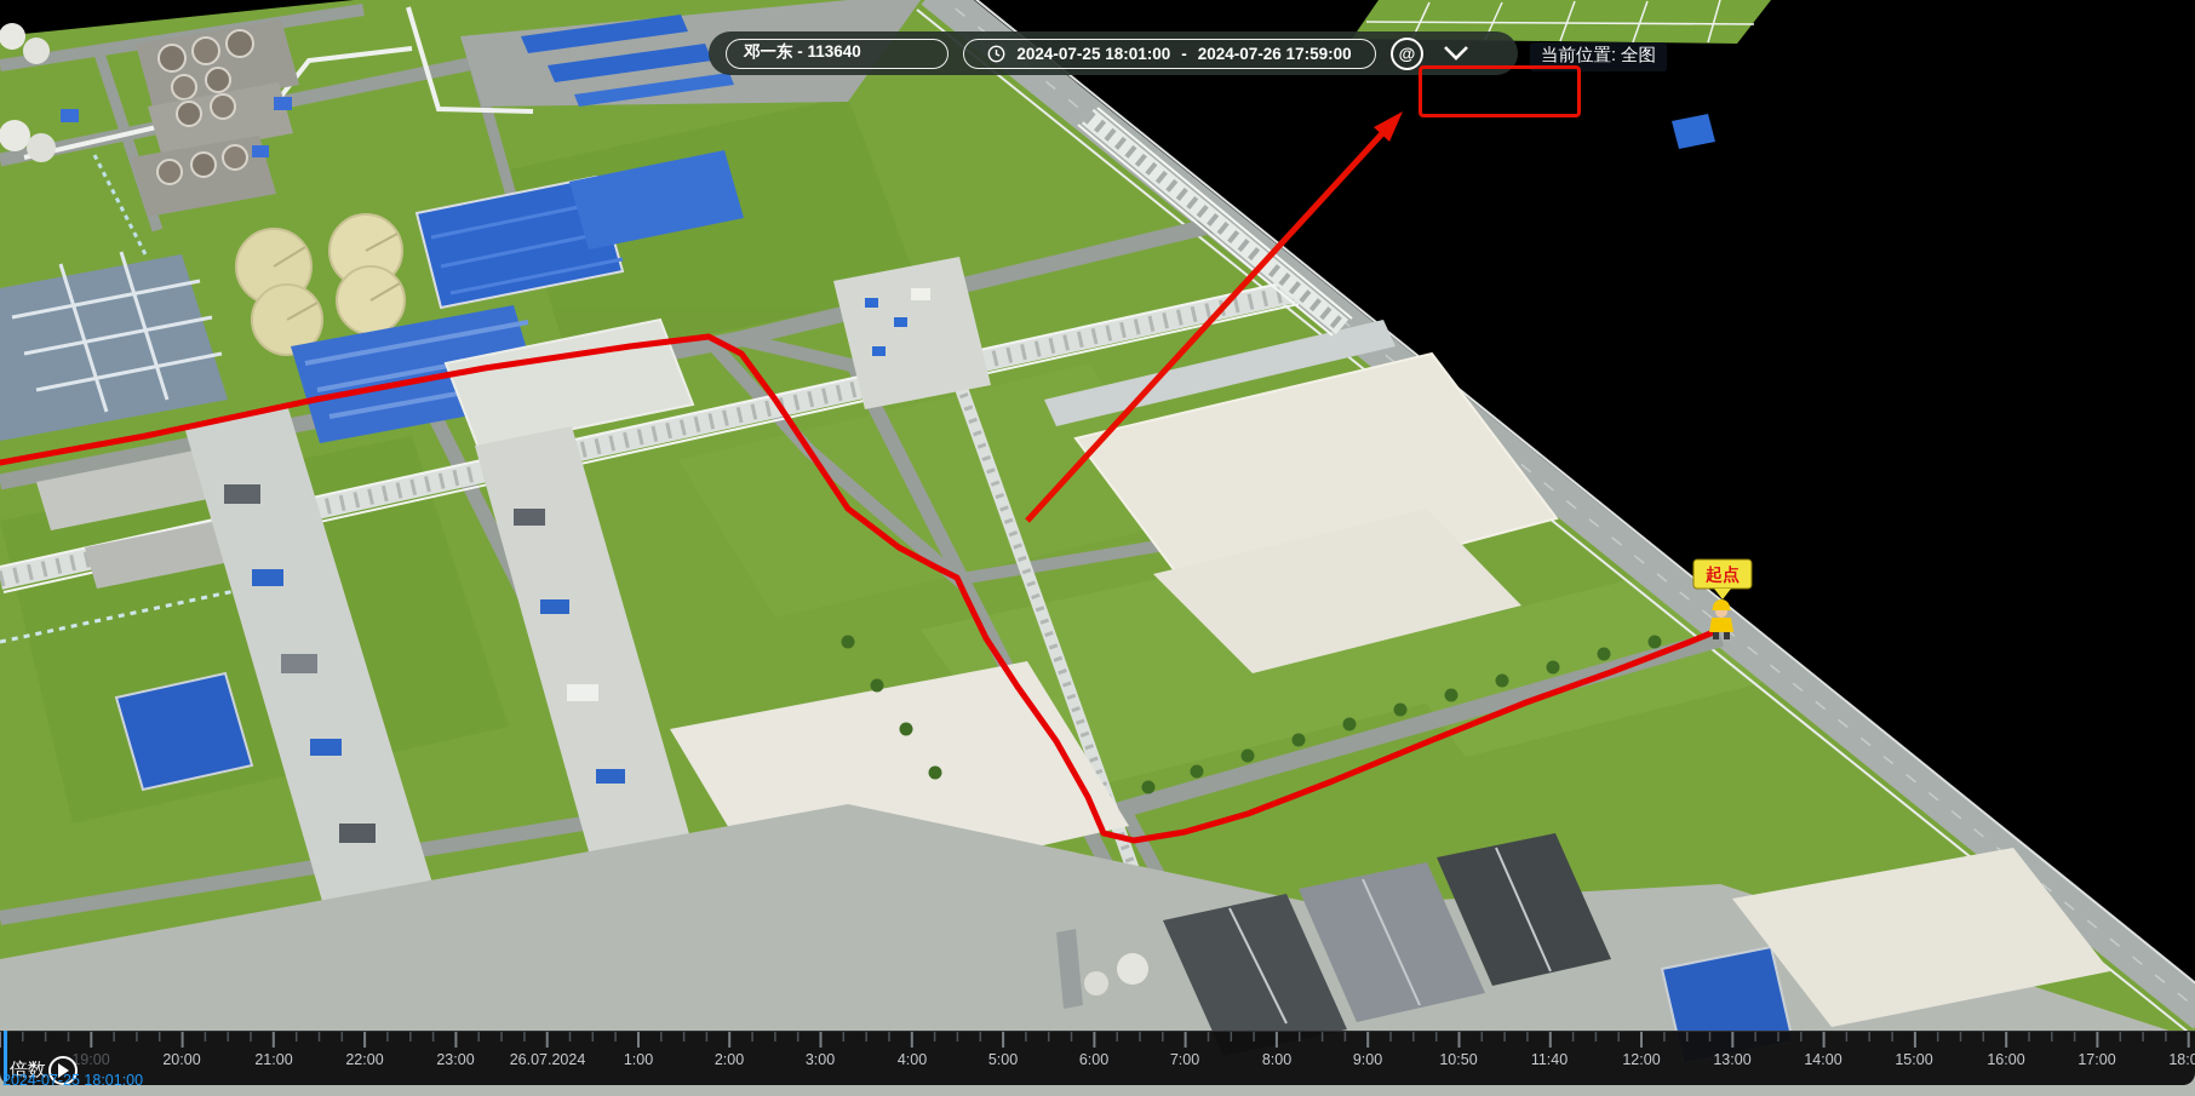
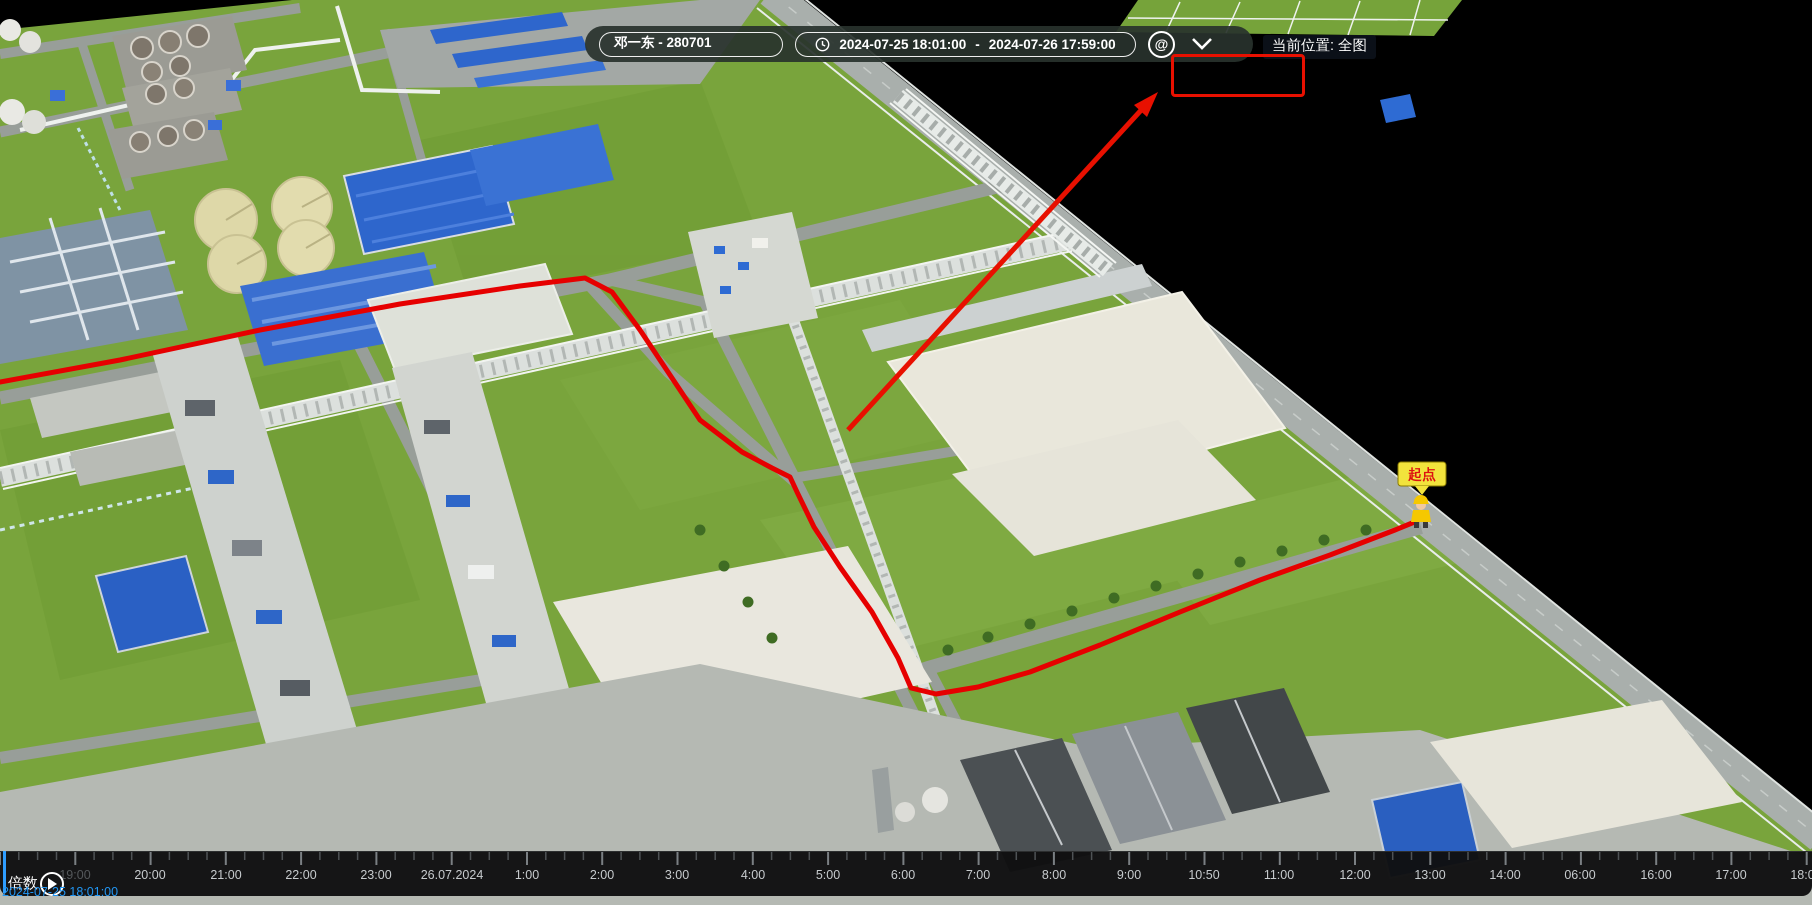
  起点
- 邓一东 - 113640
+ 邓一东 - 280701
  2024-07-25 18:01:00
  -
  2024-07-26 17:59:00
  @
  当前位置: 全图
  19:00
  20:00
  21:00
  22:00
  23:00
  26.07.2024
  1:00
  2:00
  3:00
  4:00
  5:00
  6:00
  7:00
  8:00
  9:00
  10:50
- 11:40
+ 11:00
  12:00
  13:00
  14:00
- 15:00
+ 06:00
  16:00
  17:00
  18:0
  倍数
  2024-07-25 18:01:00
